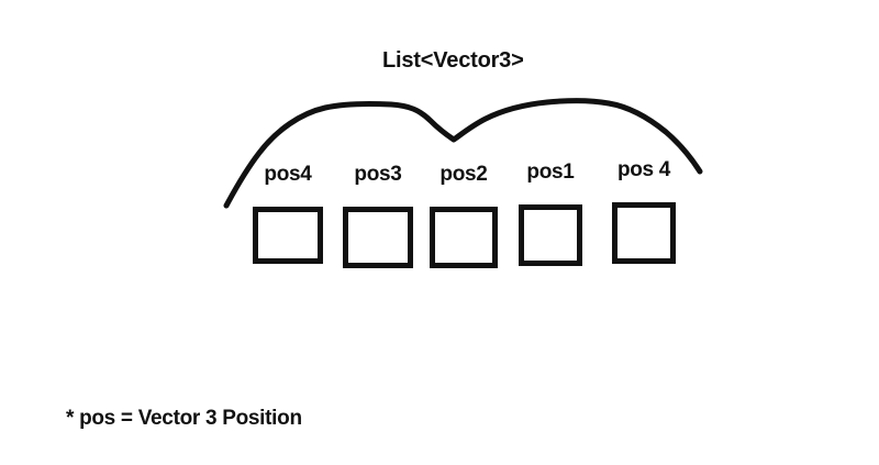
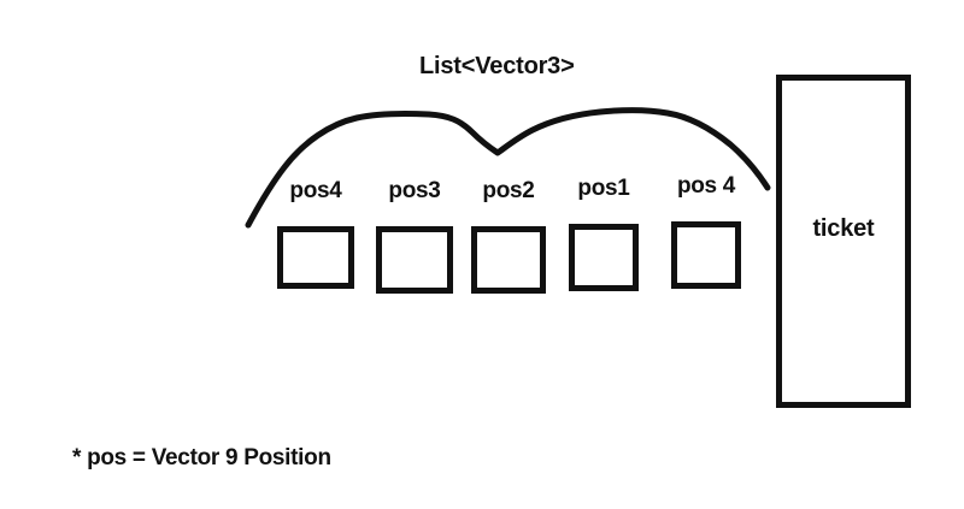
  List<Vector3>
  pos4
  pos3
  pos2
  pos1
  pos 4
+ ticket
- * pos = Vector 3 Position
+ * pos = Vector 9 Position
